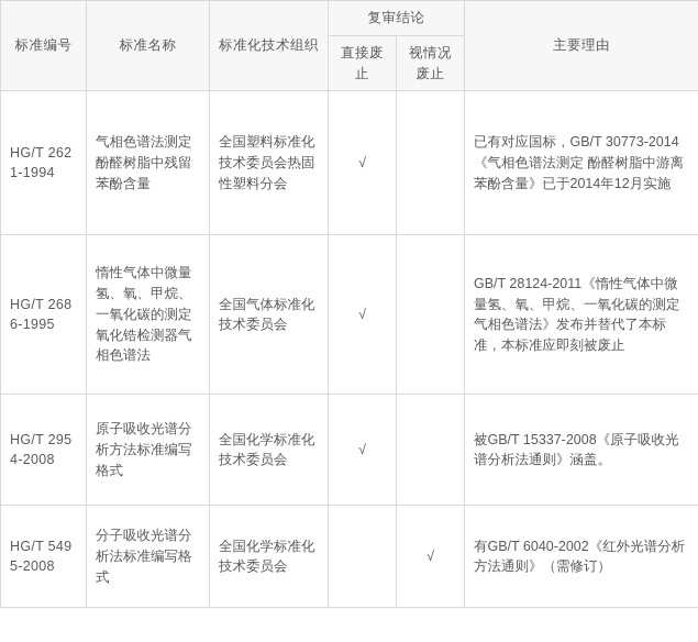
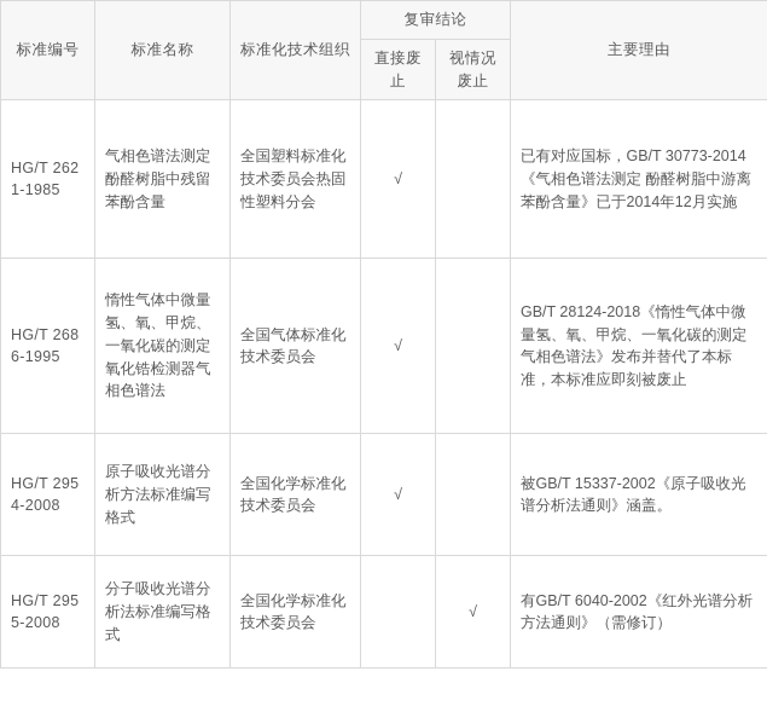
  标准编号	标准名称	标准化技术组织	复审结论	主要理由
  直接废止	视情况废止
- HG/T 2621-1994	气相色谱法测定酚醛树脂中残留苯酚含量	全国塑料标准化技术委员会热固性塑料分会	√		已有对应国标，GB/T 30773-2014《气相色谱法测定 酚醛树脂中游离苯酚含量》已于2014年12月实施
+ HG/T 2621-1985	气相色谱法测定酚醛树脂中残留苯酚含量	全国塑料标准化技术委员会热固性塑料分会	√		已有对应国标，GB/T 30773-2014《气相色谱法测定 酚醛树脂中游离苯酚含量》已于2014年12月实施
- HG/T 2686-1995	惰性气体中微量氢、氧、甲烷、一氧化碳的测定 氧化锆检测器气相色谱法	全国气体标准化技术委员会	√		GB/T 28124-2011《惰性气体中微量氢、氧、甲烷、一氧化碳的测定 气相色谱法》发布并替代了本标准，本标准应即刻被废止
+ HG/T 2686-1995	惰性气体中微量氢、氧、甲烷、一氧化碳的测定 氧化锆检测器气相色谱法	全国气体标准化技术委员会	√		GB/T 28124-2018《惰性气体中微量氢、氧、甲烷、一氧化碳的测定 气相色谱法》发布并替代了本标准，本标准应即刻被废止
- HG/T 2954-2008	原子吸收光谱分析方法标准编写格式	全国化学标准化技术委员会	√		被GB/T 15337-2008《原子吸收光谱分析法通则》涵盖。
+ HG/T 2954-2008	原子吸收光谱分析方法标准编写格式	全国化学标准化技术委员会	√		被GB/T 15337-2002《原子吸收光谱分析法通则》涵盖。
- HG/T 5495-2008	分子吸收光谱分析法标准编写格式	全国化学标准化技术委员会		√	有GB/T 6040-2002《红外光谱分析方法通则》（需修订）
+ HG/T 2955-2008	分子吸收光谱分析法标准编写格式	全国化学标准化技术委员会		√	有GB/T 6040-2002《红外光谱分析方法通则》（需修订）
